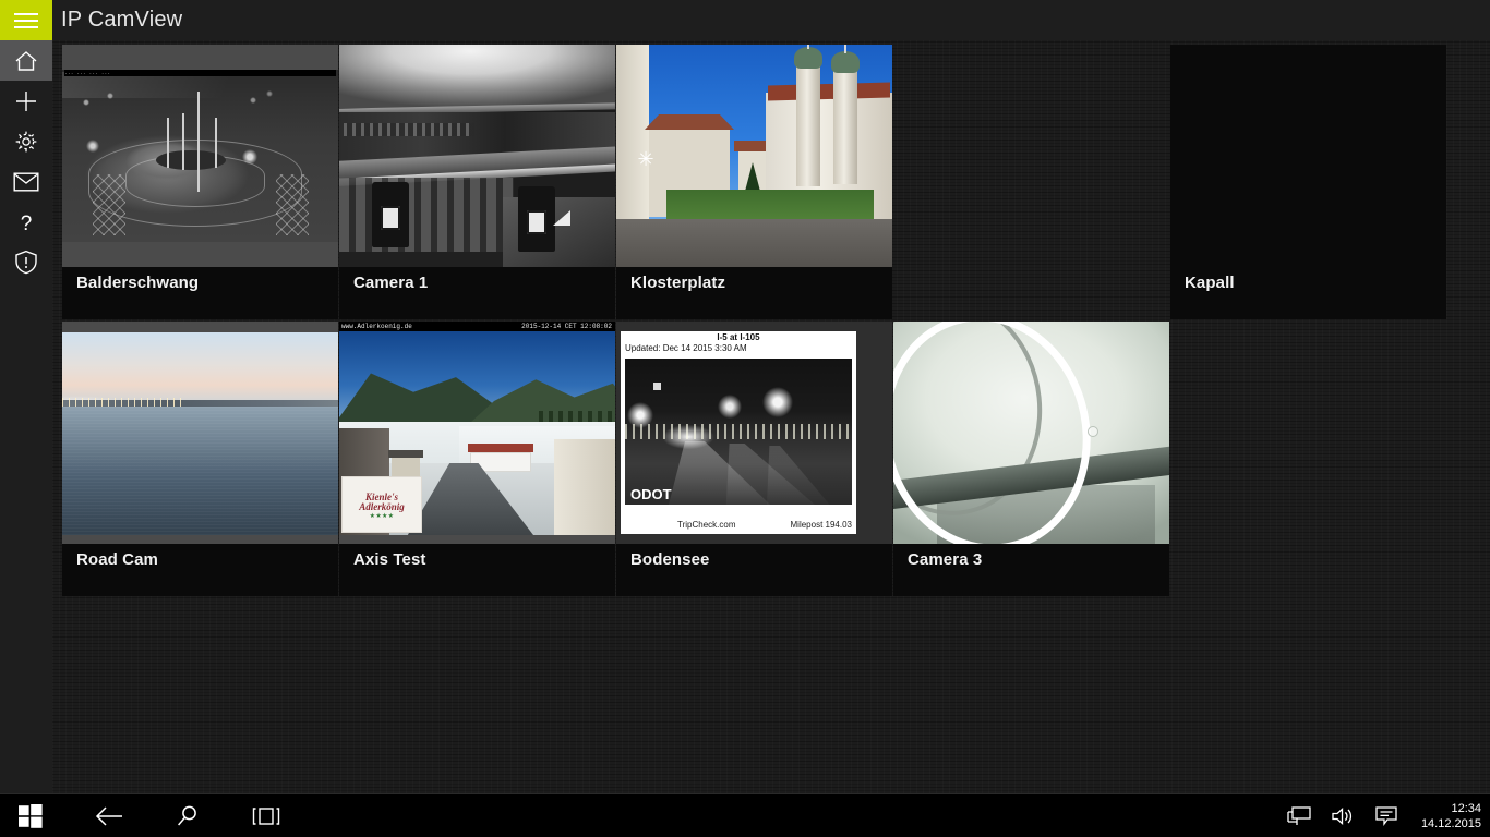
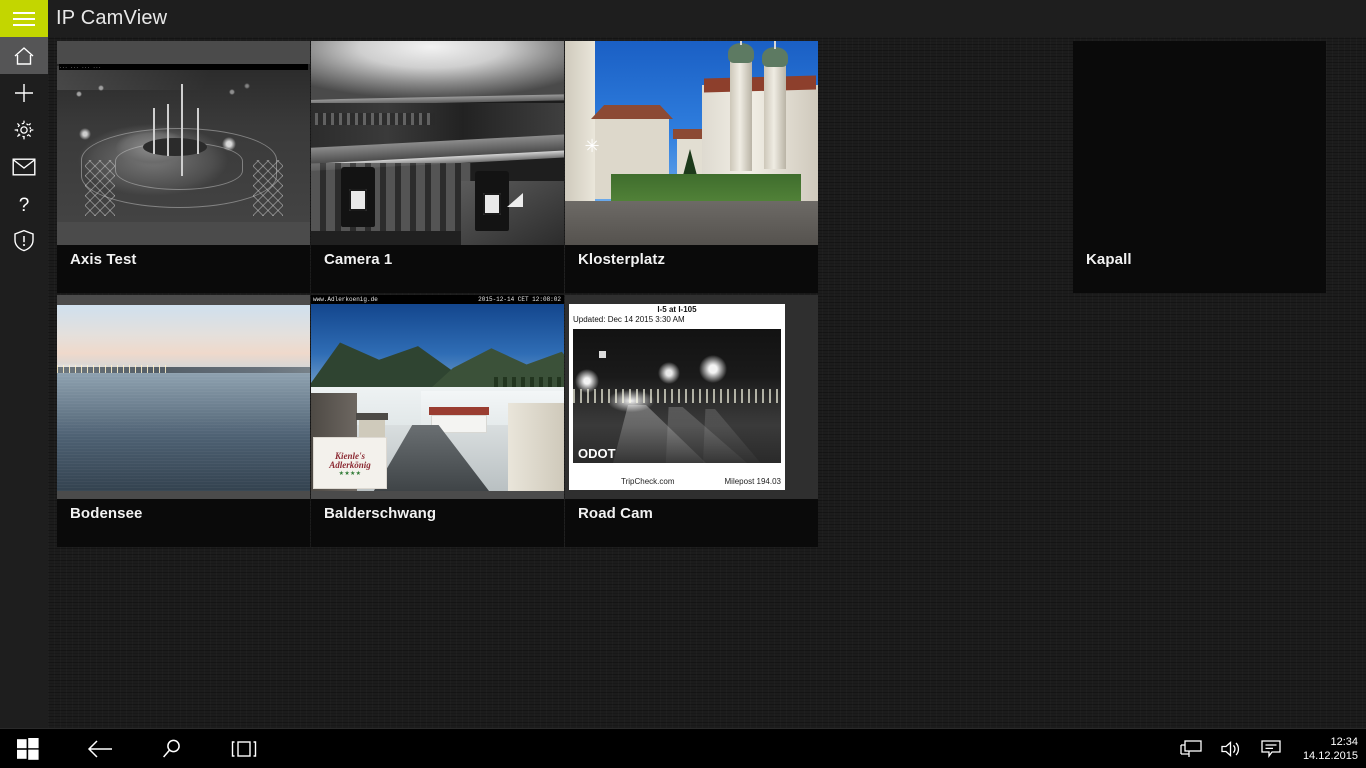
  IP CamView
  ?
- Balderschwang
+ Axis Test
  Camera 1
  ✳
  Klosterplatz
  Kapall
- Road Cam
+ Bodensee
  Kienle's
  Adlerkönig
- Axis Test
+ Balderschwang
  I-5 at I-105
  Updated: Dec 14 2015 3:30 AM
  ODOT
  TripCheck.com
  Milepost 194.03
- Bodensee
+ Road Cam
- Camera 3
  12:34
  14.12.2015
